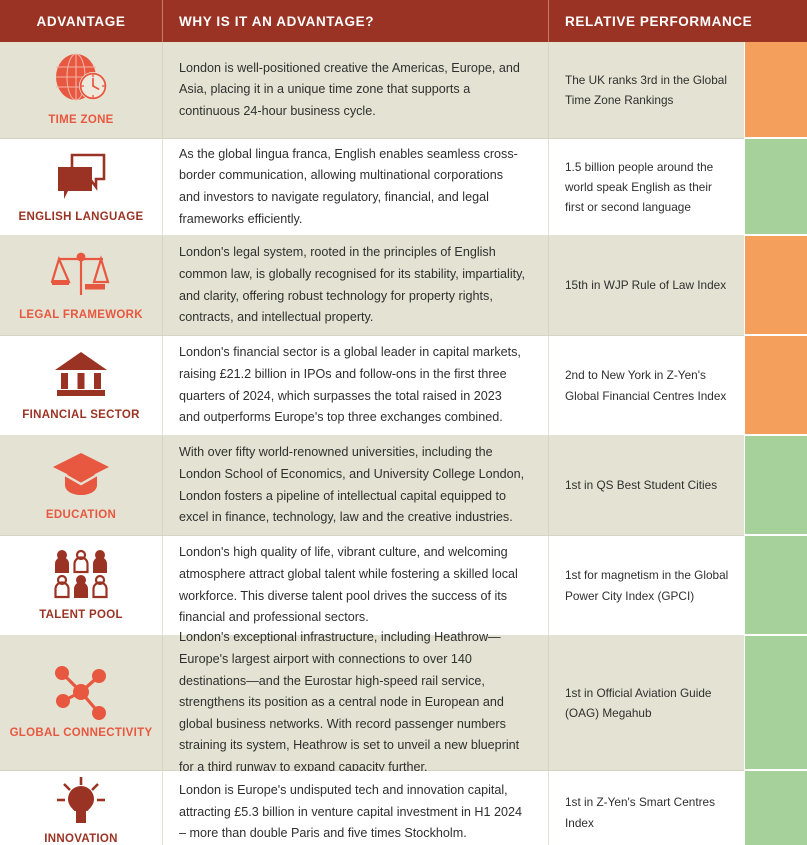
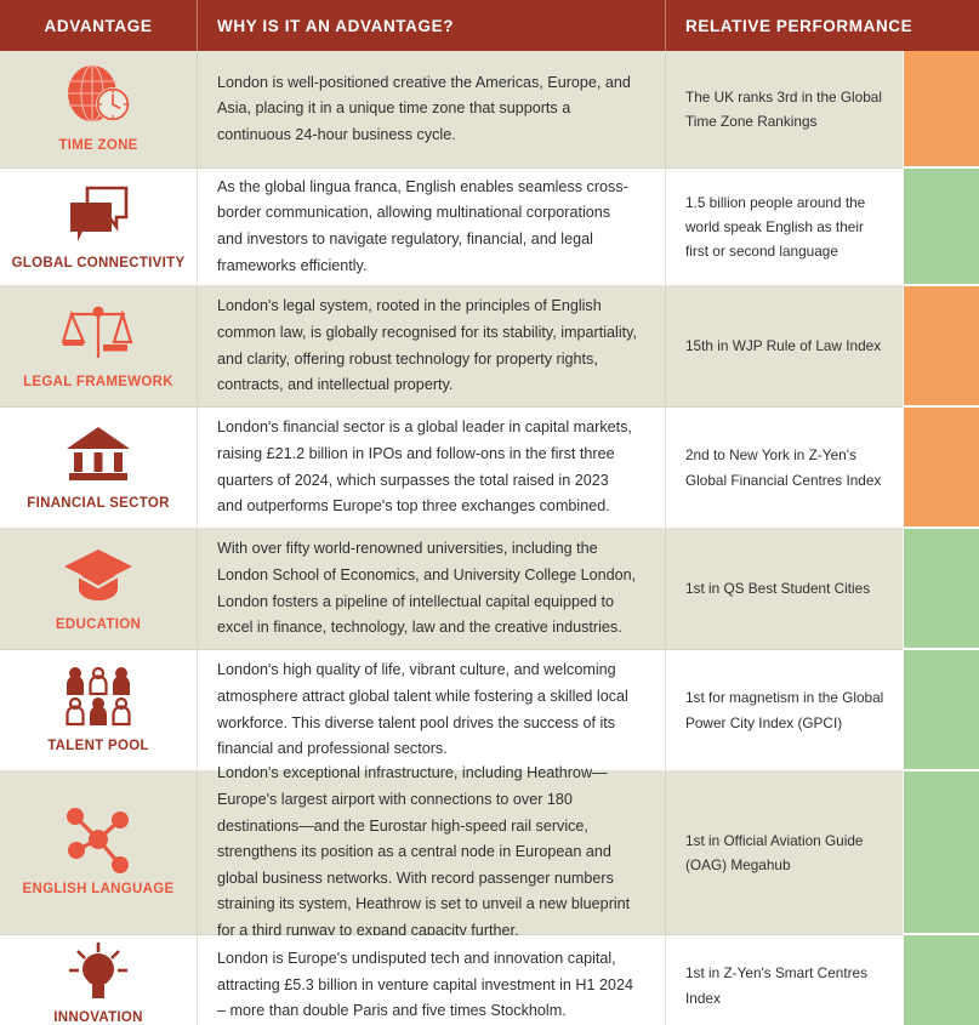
  ADVANTAGE
  WHY IS IT AN ADVANTAGE?
  RELATIVE PERFORMANCE
  TIME ZONE
  London is well-positioned creative the Americas, Europe, and Asia, placing it in a unique time zone that supports a continuous 24-hour business cycle.
  The UK ranks 3rd in the Global Time Zone Rankings
- ENGLISH LANGUAGE
+ GLOBAL CONNECTIVITY
  As the global lingua franca, English enables seamless cross-border communication, allowing multinational corporations and investors to navigate regulatory, financial, and legal frameworks efficiently.
  1.5 billion people around the world speak English as their first or second language
  LEGAL FRAMEWORK
  London's legal system, rooted in the principles of English common law, is globally recognised for its stability, impartiality, and clarity, offering robust technology for property rights, contracts, and intellectual property.
  15th in WJP Rule of Law Index
  FINANCIAL SECTOR
  London's financial sector is a global leader in capital markets, raising £21.2 billion in IPOs and follow-ons in the first three quarters of 2024, which surpasses the total raised in 2023 and outperforms Europe's top three exchanges combined.
  2nd to New York in Z-Yen's Global Financial Centres Index
  EDUCATION
  With over fifty world-renowned universities, including the London School of Economics, and University College London, London fosters a pipeline of intellectual capital equipped to excel in finance, technology, law and the creative industries.
  1st in QS Best Student Cities
  TALENT POOL
  London's high quality of life, vibrant culture, and welcoming atmosphere attract global talent while fostering a skilled local workforce. This diverse talent pool drives the success of its financial and professional sectors.
  1st for magnetism in the Global Power City Index (GPCI)
- GLOBAL CONNECTIVITY
+ ENGLISH LANGUAGE
- London's exceptional infrastructure, including Heathrow—Europe's largest airport with connections to over 140 destinations—and the Eurostar high-speed rail service, strengthens its position as a central node in European and global business networks. With record passenger numbers straining its system, Heathrow is set to unveil a new blueprint for a third runway to expand capacity further.
+ London's exceptional infrastructure, including Heathrow—Europe's largest airport with connections to over 180 destinations—and the Eurostar high-speed rail service, strengthens its position as a central node in European and global business networks. With record passenger numbers straining its system, Heathrow is set to unveil a new blueprint for a third runway to expand capacity further.
  1st in Official Aviation Guide (OAG) Megahub
  INNOVATION
  London is Europe's undisputed tech and innovation capital, attracting £5.3 billion in venture capital investment in H1 2024 – more than double Paris and five times Stockholm.
  1st in Z-Yen's Smart Centres Index
